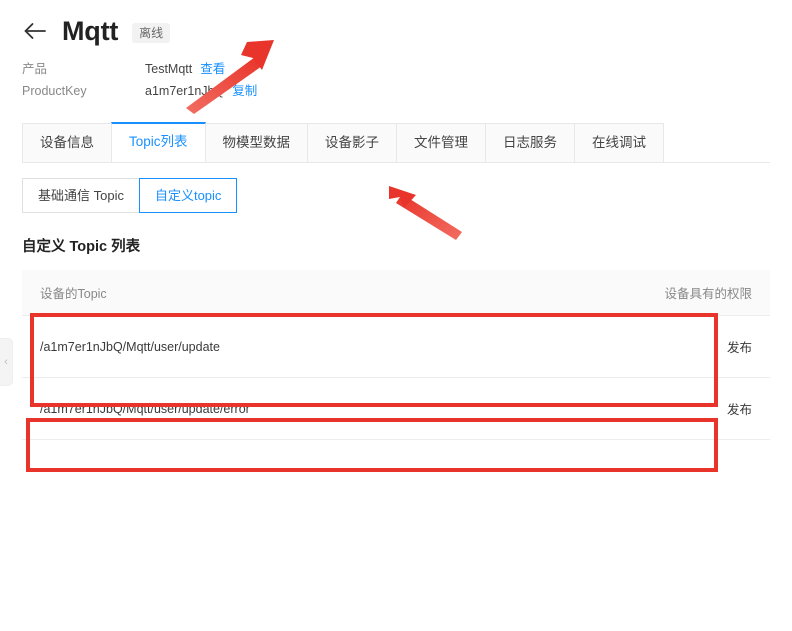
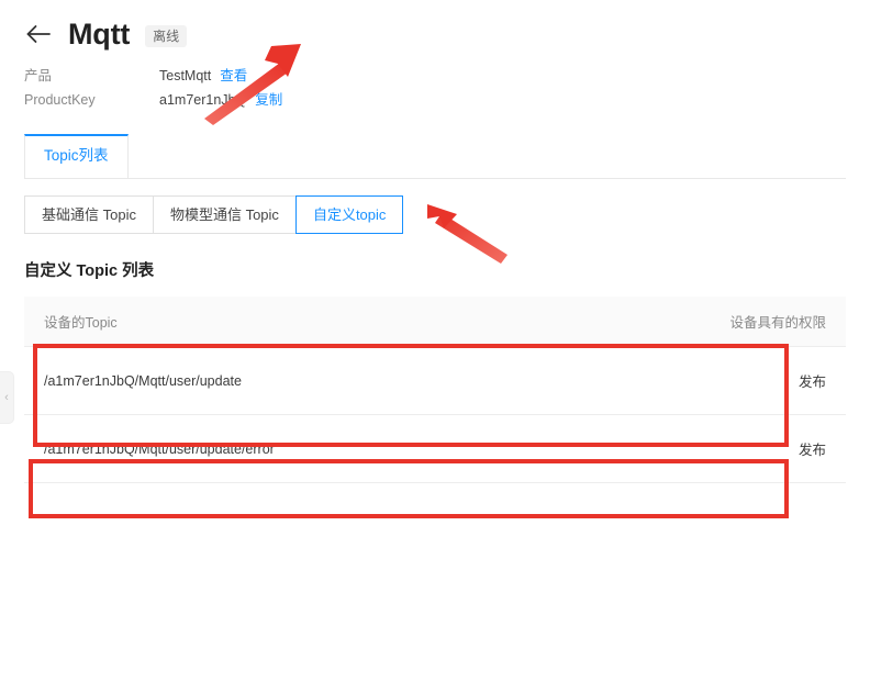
  Mqtt
  离线
  产品
  TestMqtt
  查看
  ProductKey
  a1m7er1nJ
  复制
- 设备信息
  Topic列表
- 物模型数据
- 设备影子
- 文件管理
- 日志服务
- 在线调试
  基础通信 Topic
+ 物模型通信 Topic
  自定义topic
  自定义 Topic 列表
  设备的Topic	设备具有的权限
  /a1m7er1nJbQ/Mqtt/user/update	发布
  /a1m7er1nJbQ/Mqtt/user/update/error	发布
  ‹
